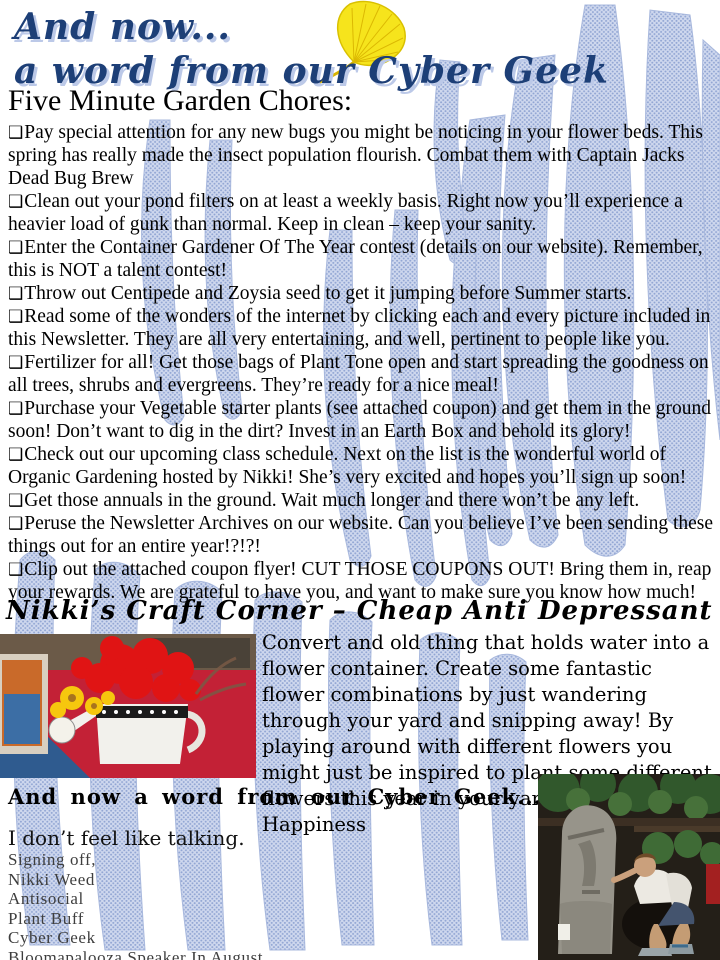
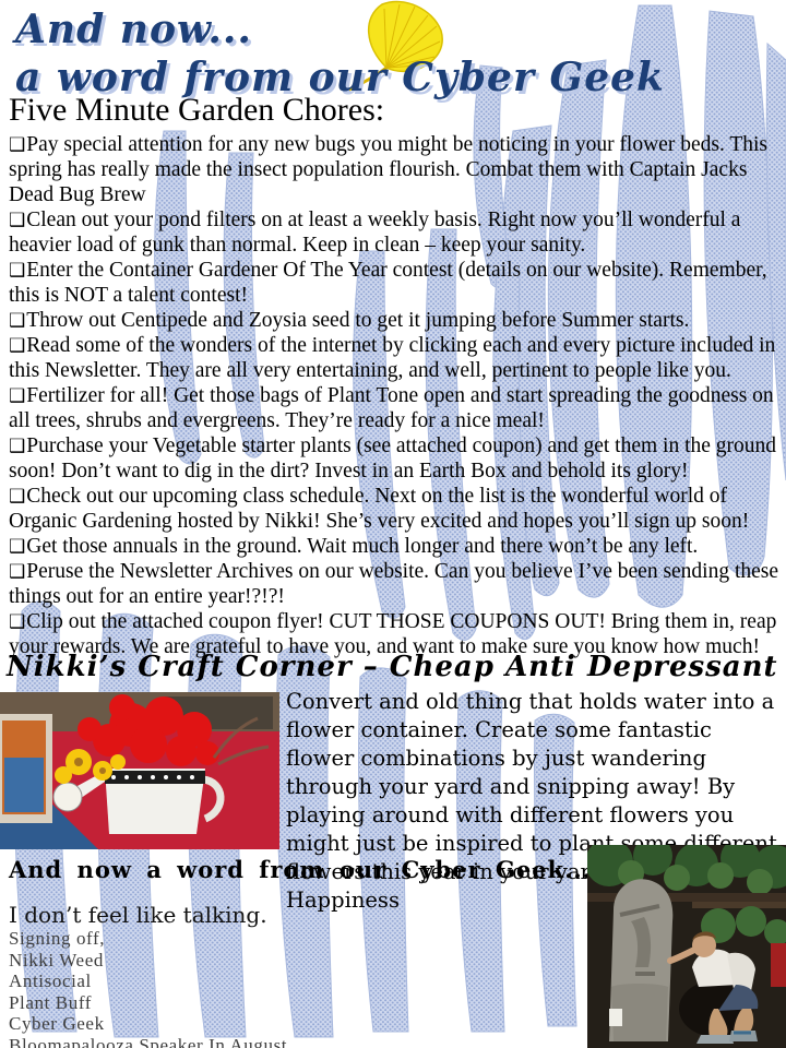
  And now...
  a word from our Cyber Geek
  Five Minute Garden Chores:
  ❑Pay special attention for any new bugs you might be noticing in your flower beds. This spring has really made the insect population flourish. Combat them with Captain Jacks Dead Bug Brew
- ❑Clean out your pond filters on at least a weekly basis. Right now you’ll experience a heavier load of gunk than normal. Keep in clean – keep your sanity.
+ ❑Clean out your pond filters on at least a weekly basis. Right now you’ll wonderful a heavier load of gunk than normal. Keep in clean – keep your sanity.
  ❑Enter the Container Gardener Of The Year contest (details on our website). Remember, this is NOT a talent contest!
  ❑Throw out Centipede and Zoysia seed to get it jumping before Summer starts.
  ❑Read some of the wonders of the internet by clicking each and every picture included in this Newsletter. They are all very entertaining, and well, pertinent to people like you.
  ❑Fertilizer for all! Get those bags of Plant Tone open and start spreading the goodness on all trees, shrubs and evergreens. They’re ready for a nice meal!
  ❑Purchase your Vegetable starter plants (see attached coupon) and get them in the ground soon! Don’t want to dig in the dirt? Invest in an Earth Box and behold its glory!
  ❑Check out our upcoming class schedule. Next on the list is the wonderful world of Organic Gardening hosted by Nikki! She’s very excited and hopes you’ll sign up soon!
  ❑Get those annuals in the ground. Wait much longer and there won’t be any left.
  ❑Peruse the Newsletter Archives on our website. Can you believe I’ve been sending these things out for an entire year!?!?!
  ❑Clip out the attached coupon flyer! CUT THOSE COUPONS OUT! Bring them in, reap your rewards. We are grateful to have you, and want to make sure you know how much!
  Nikki’s Craft Corner – Cheap Anti Depressant
  Convert and old thing that holds water into a flower container. Create some fantastic flower combinations by just wandering through your yard and snipping away! By playing around with different flowers you might just be inspired to plant some different flowers this year in your yar Happiness
  And now a word from our Cyber Geek..
  I don’t feel like talking.
  Signing off,
  Nikki Weed
  Antisocial
  Plant Buff
  Cyber Geek
  Bloomapalooza Speaker In August.
